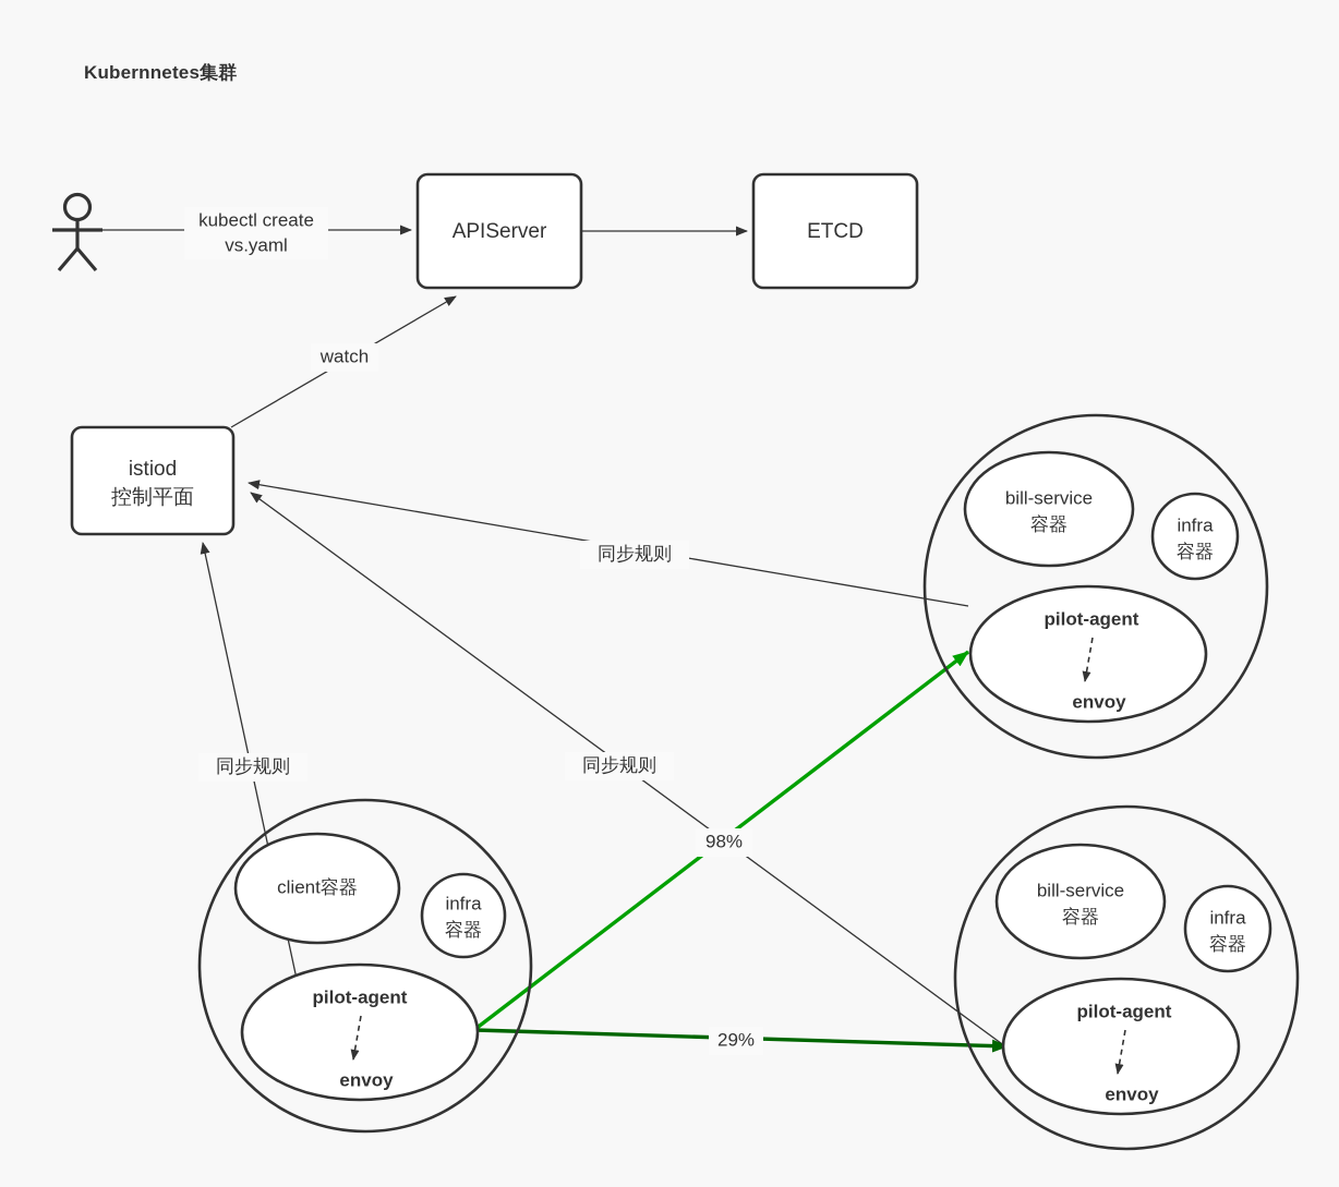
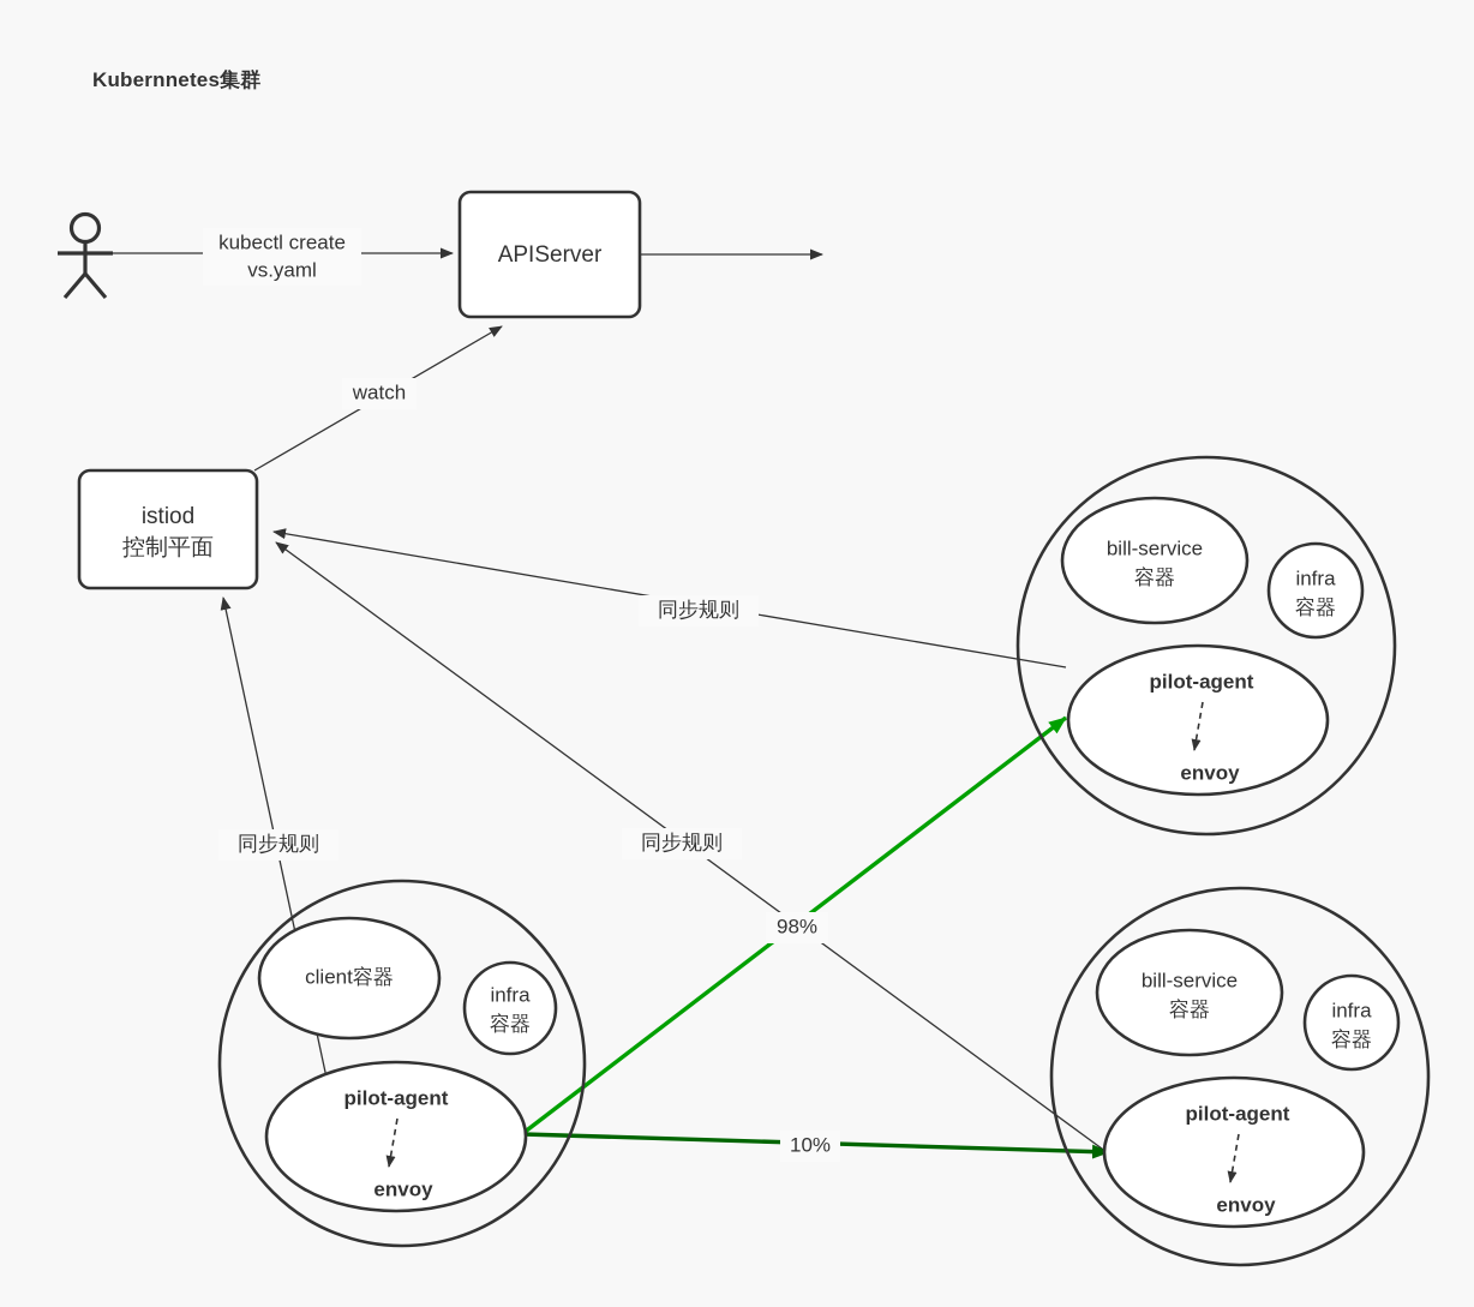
  Kubernnetes集群
  kubectl create
  vs.yaml
  APIServer
- ETCD
  watch
  istiod
  控制平面
  同步规则
  同步规则
  同步规则
  98%
- 29%
+ 10%
  bill-service
  容器
  infra
  容器
  pilot-agent
  envoy
  client容器
  infra
  容器
  pilot-agent
  envoy
  bill-service
  容器
  infra
  容器
  pilot-agent
  envoy
